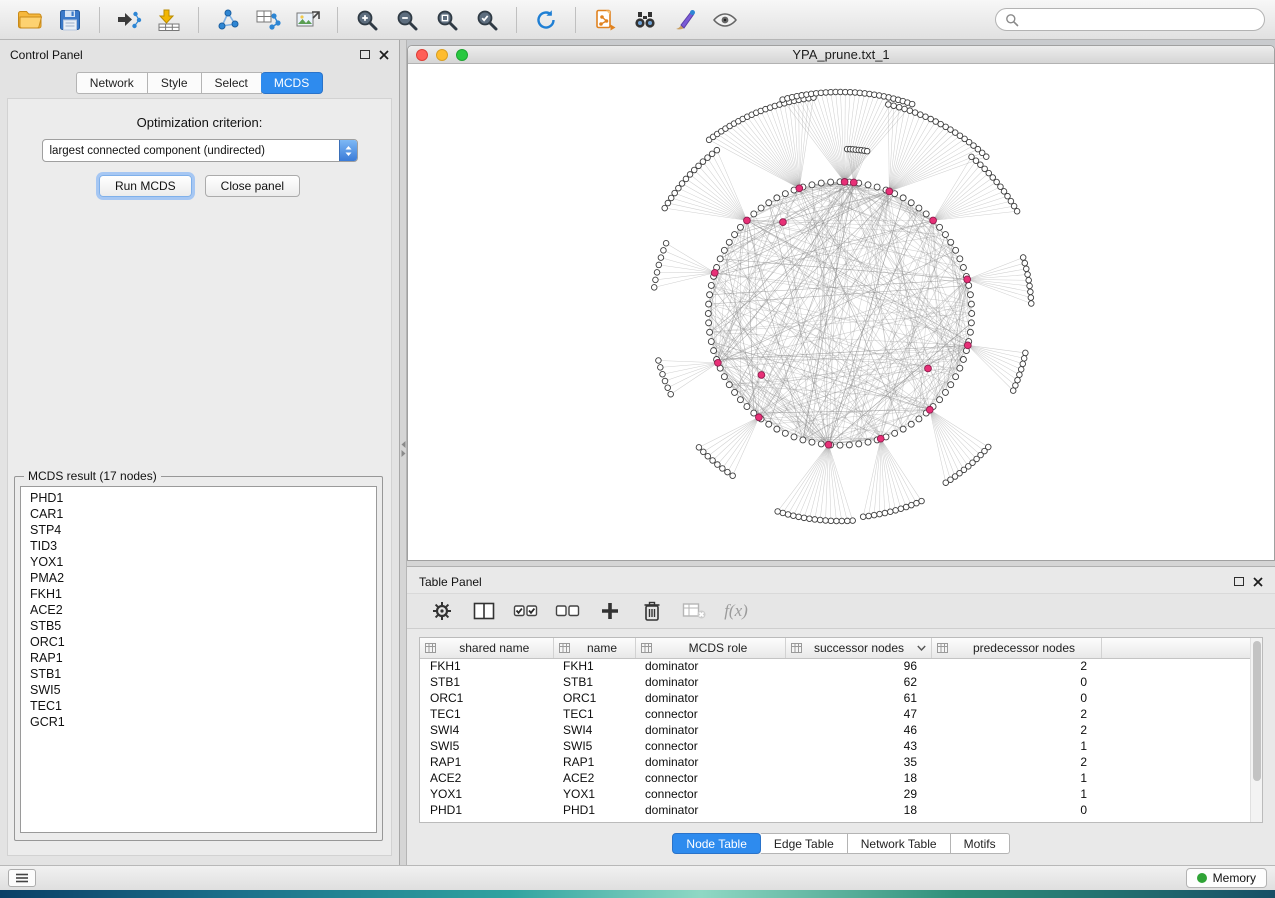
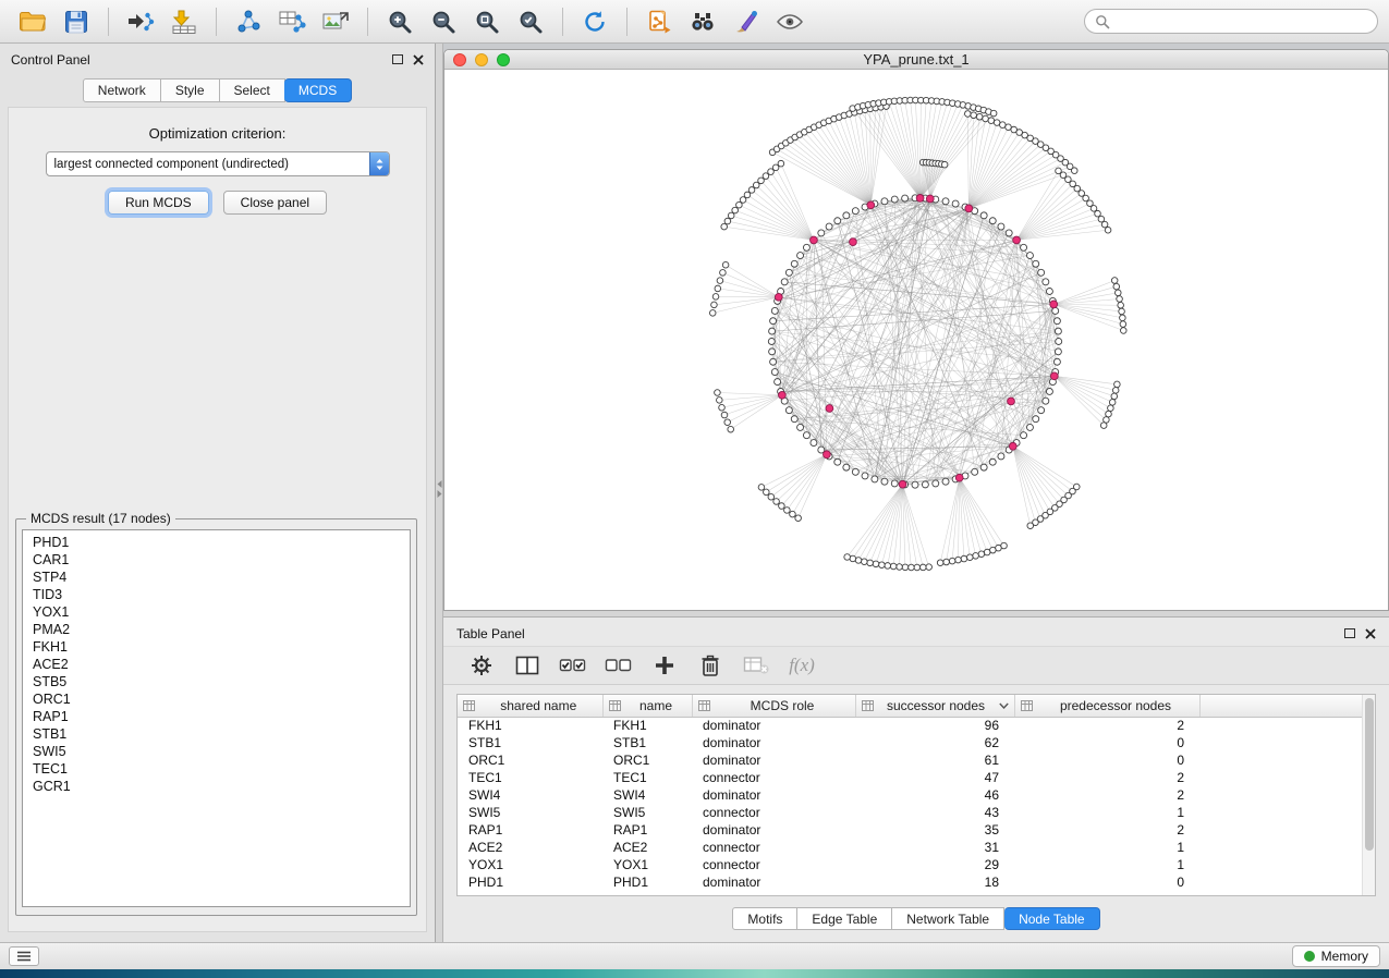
  Control Panel
  Network
  Style
  Select
  MCDS
  Optimization criterion:
  largest connected component (undirected)
  Run MCDS
  Close panel
  MCDS result (17 nodes)
  PHD1
  CAR1
  STP4
  TID3
  YOX1
  PMA2
  FKH1
  ACE2
  STB5
  ORC1
  RAP1
  STB1
  SWI5
  TEC1
  GCR1
  YPA_prune.txt_1
  Table Panel
  f(x)
  shared name	name	MCDS role	successor nodes	predecessor nodes
  FKH1	FKH1	dominator	96	2
  STB1	STB1	dominator	62	0
  ORC1	ORC1	dominator	61	0
  TEC1	TEC1	connector	47	2
  SWI4	SWI4	dominator	46	2
  SWI5	SWI5	connector	43	1
  RAP1	RAP1	dominator	35	2
- ACE2	ACE2	connector	18	1
+ ACE2	ACE2	connector	31	1
  YOX1	YOX1	connector	29	1
  PHD1	PHD1	dominator	18	0
- Node Table
+ Motifs
  Edge Table
  Network Table
- Motifs
+ Node Table
  Memory
